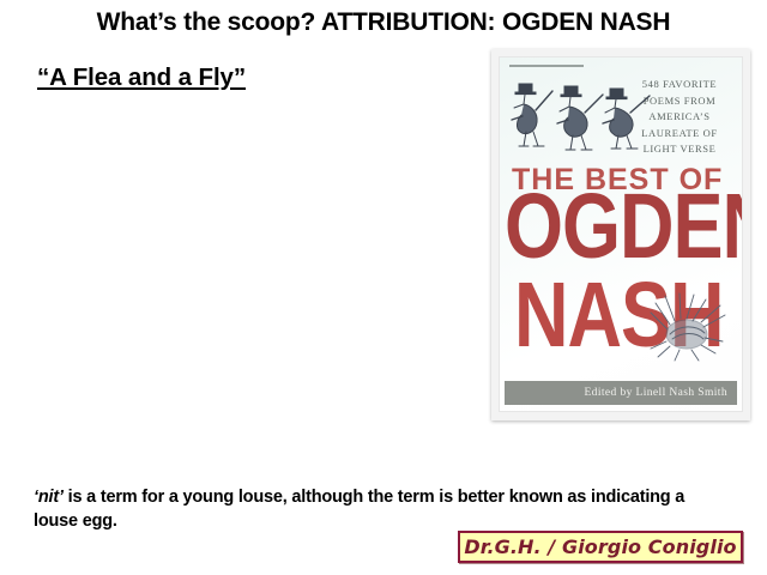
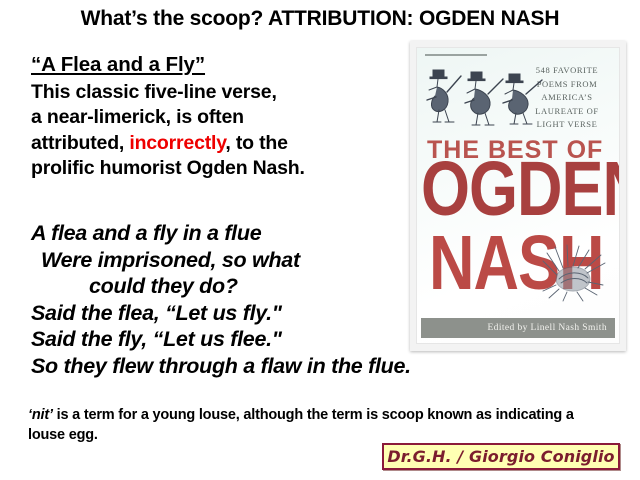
  What’s the scoop? ATTRIBUTION: OGDEN NASH
  “A Flea and a Fly”
+ This classic five-line verse,
+ a near-limerick, is often
+ attributed, incorrectly, to the
+ prolific humorist Ogden Nash.
+ A flea and a fly in a flue
+ Were imprisoned, so what
+ could they do?
+ Said the flea, “Let us fly."
+ Said the fly, “Let us flee."
+ So they flew through a flaw in the flue.
- ‘nit’ is a term for a young louse, although the term is better known as indicating a louse egg.
+ ‘nit’ is a term for a young louse, although the term is scoop known as indicating a louse egg.
  Dr.G.H. / Giorgio Coniglio
  548 FAVORITE POEMS FROM AMERICA’S LAUREATE OF LIGHT VERSE
  THE BEST OF
  OGDE
  NAS
  Edited by Linell Nash Smith
